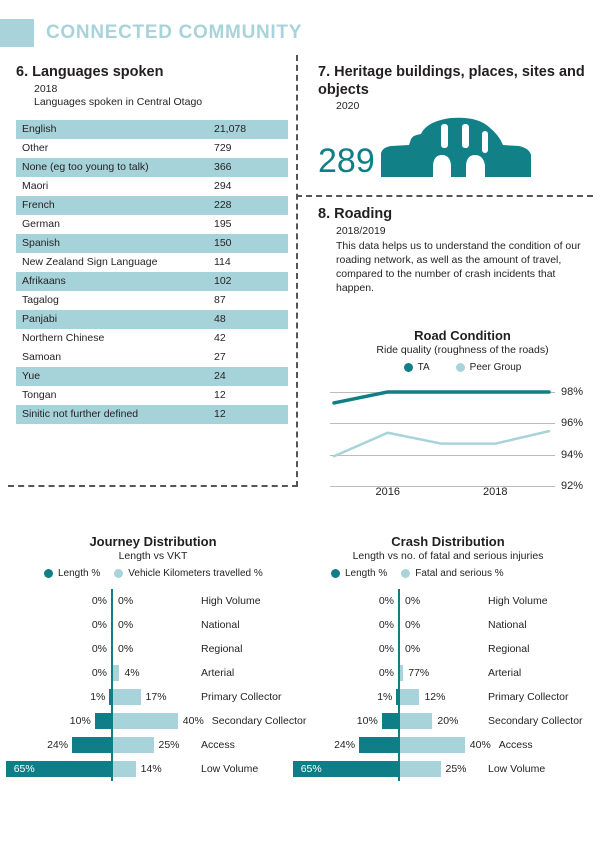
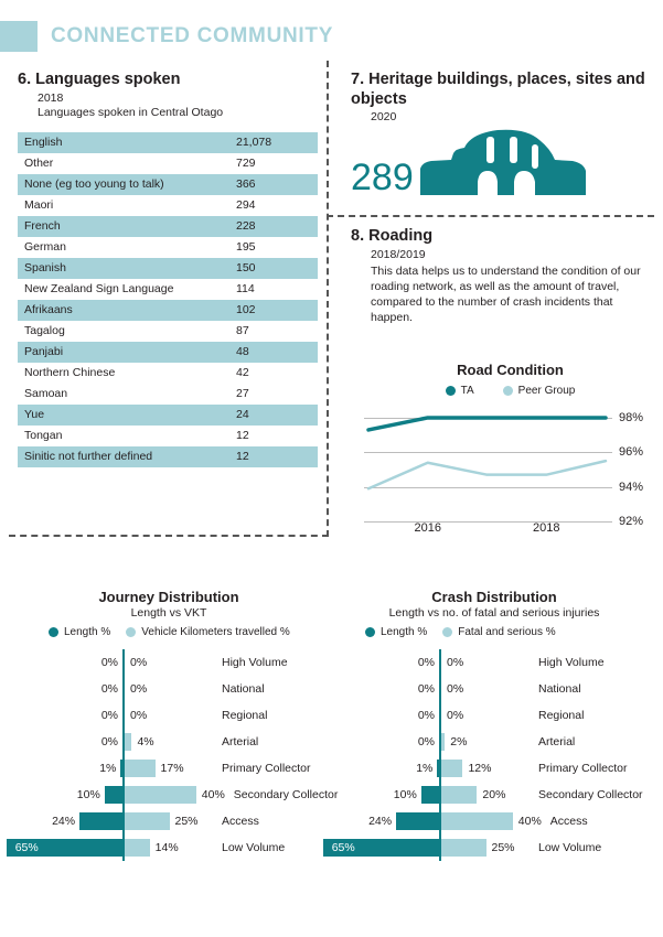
  CONNECTED COMMUNITY
  6. Languages spoken
  2018
  Languages spoken in Central Otago
  English	21,078
  Other	729
  None (eg too young to talk)	366
  Maori	294
  French	228
  German	195
  Spanish	150
  New Zealand Sign Language	114
  Afrikaans	102
  Tagalog	87
  Panjabi	48
  Northern Chinese	42
  Samoan	27
  Yue	24
  Tongan	12
  Sinitic not further defined	12
  7. Heritage buildings, places, sites and objects
  2020
  289
  8. Roading
  2018/2019
  This data helps us to understand the condition of our roading network, as well as the amount of travel, compared to the number of crash incidents that happen.
  Road Condition
- Ride quality (roughness of the roads)
  TA
  Peer Group
  92%
  94%
  96%
  98%
  2016
  2018
  Journey Distribution
  Length vs VKT
  Length %
  Vehicle Kilometers travelled %
  0%
  0%
  High Volume
  0%
  0%
  National
  0%
  0%
  Regional
  0%
  4%
  Arterial
  1%
  17%
  Primary Collector
  10%
  40%
  Secondary Collector
  24%
  25%
  Access
  65%
  14%
  Low Volume
  Crash Distribution
  Length vs no. of fatal and serious injuries
  Length %
  Fatal and serious %
  0%
  0%
  High Volume
  0%
  0%
  National
  0%
  0%
  Regional
  0%
- 77%
+ 2%
  Arterial
  1%
  12%
  Primary Collector
  10%
  20%
  Secondary Collector
  24%
  40%
  Access
  65%
  25%
  Low Volume
